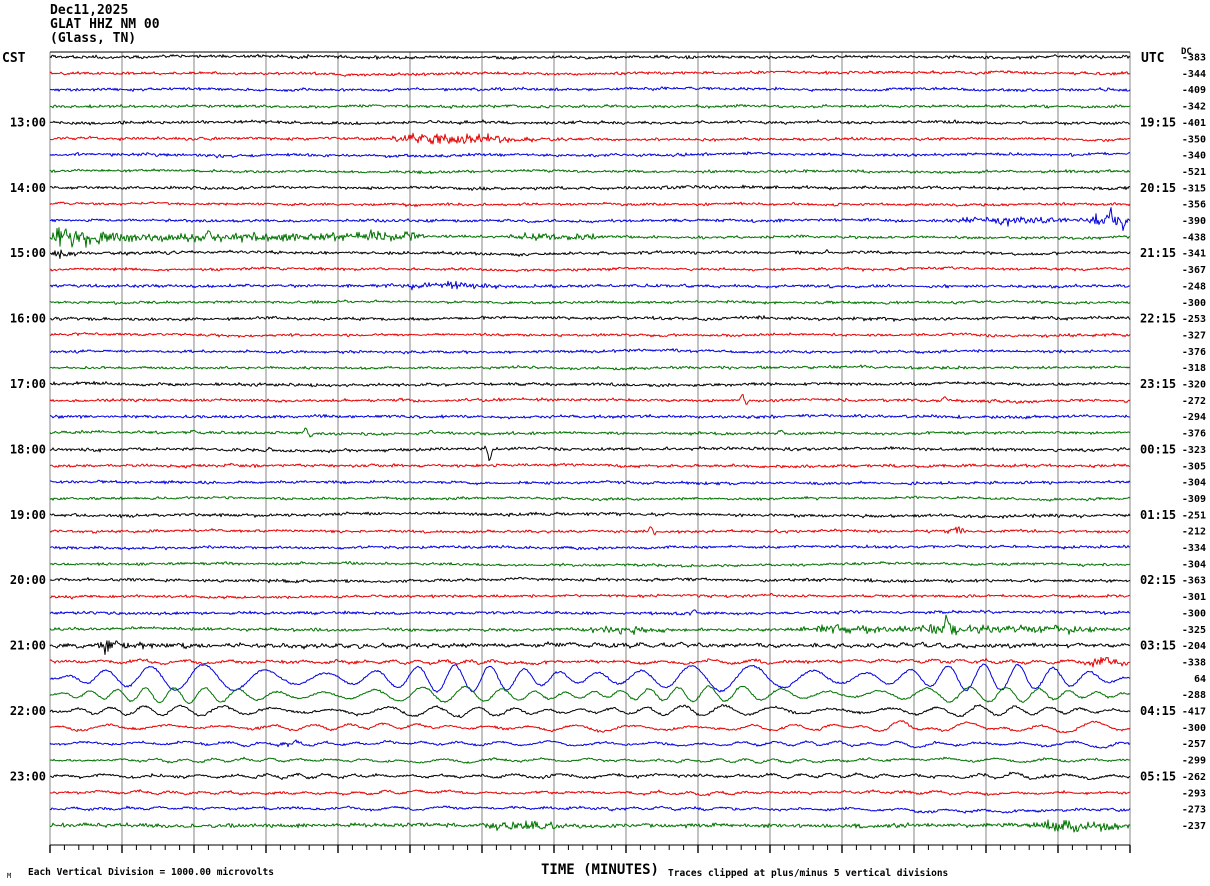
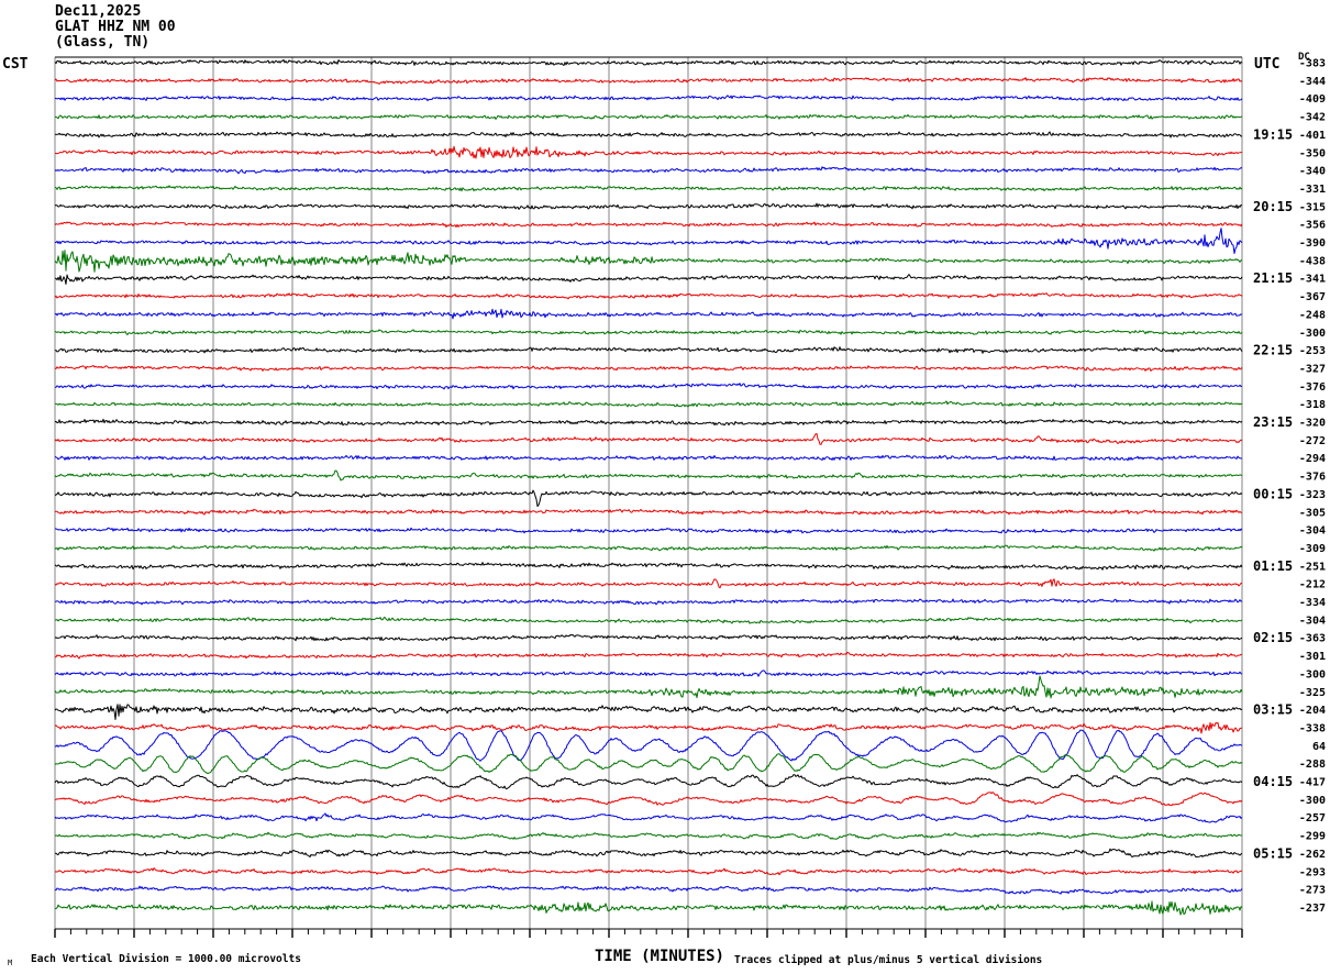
  Dec11,2025
  GLAT HHZ NM 00
  (Glass, TN)
  CST
  UTC
  DC
- 13:00
- 14:00
- 15:00
- 16:00
- 17:00
- 18:00
- 19:00
- 20:00
- 21:00
- 22:00
- 23:00
  19:15
  20:15
  21:15
  22:15
  23:15
  00:15
  01:15
  02:15
  03:15
  04:15
  05:15
  -383
  -344
  -409
  -342
  -401
  -350
  -340
- -521
+ -331
  -315
  -356
  -390
  -438
  -341
  -367
  -248
  -300
  -253
  -327
  -376
  -318
  -320
  -272
  -294
  -376
  -323
  -305
  -304
  -309
  -251
  -212
  -334
  -304
  -363
  -301
  -300
  -325
  -204
  -338
  64
  -288
  -417
  -300
  -257
  -299
  -262
  -293
  -273
  -237
  TIME (MINUTES)
  Each Vertical Division = 1000.00 microvolts
  Traces clipped at plus/minus 5 vertical divisions
  M
